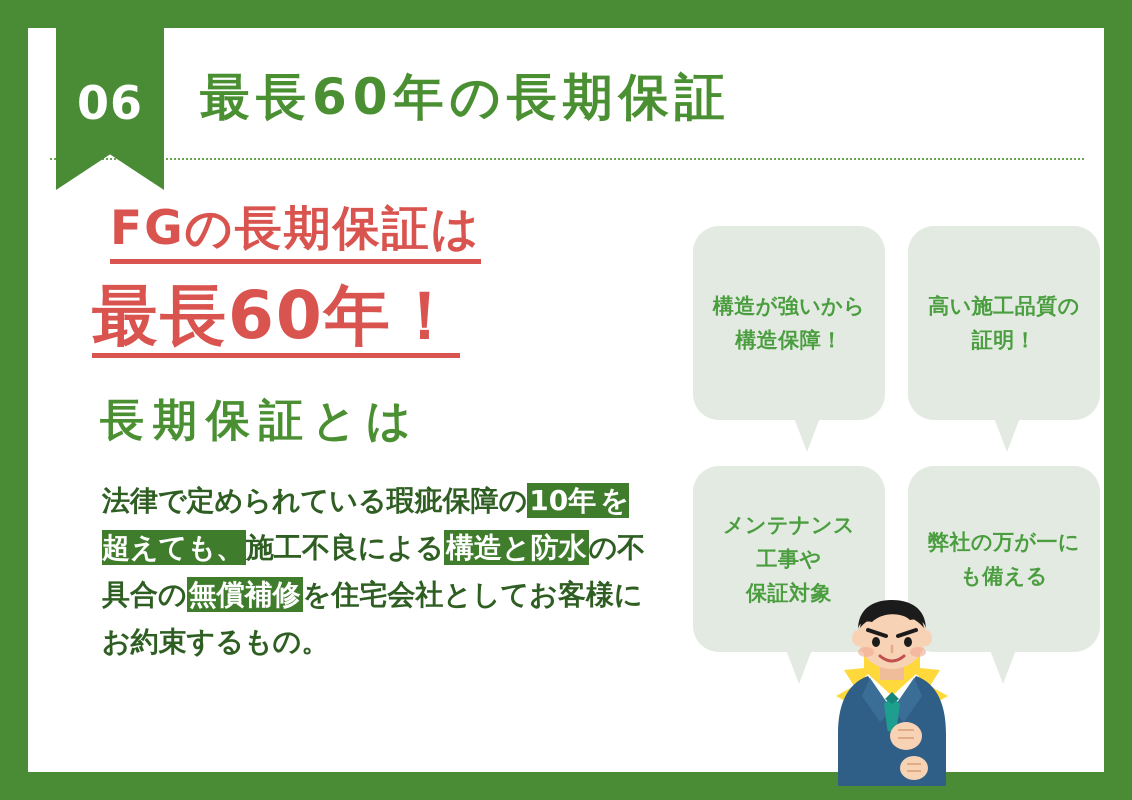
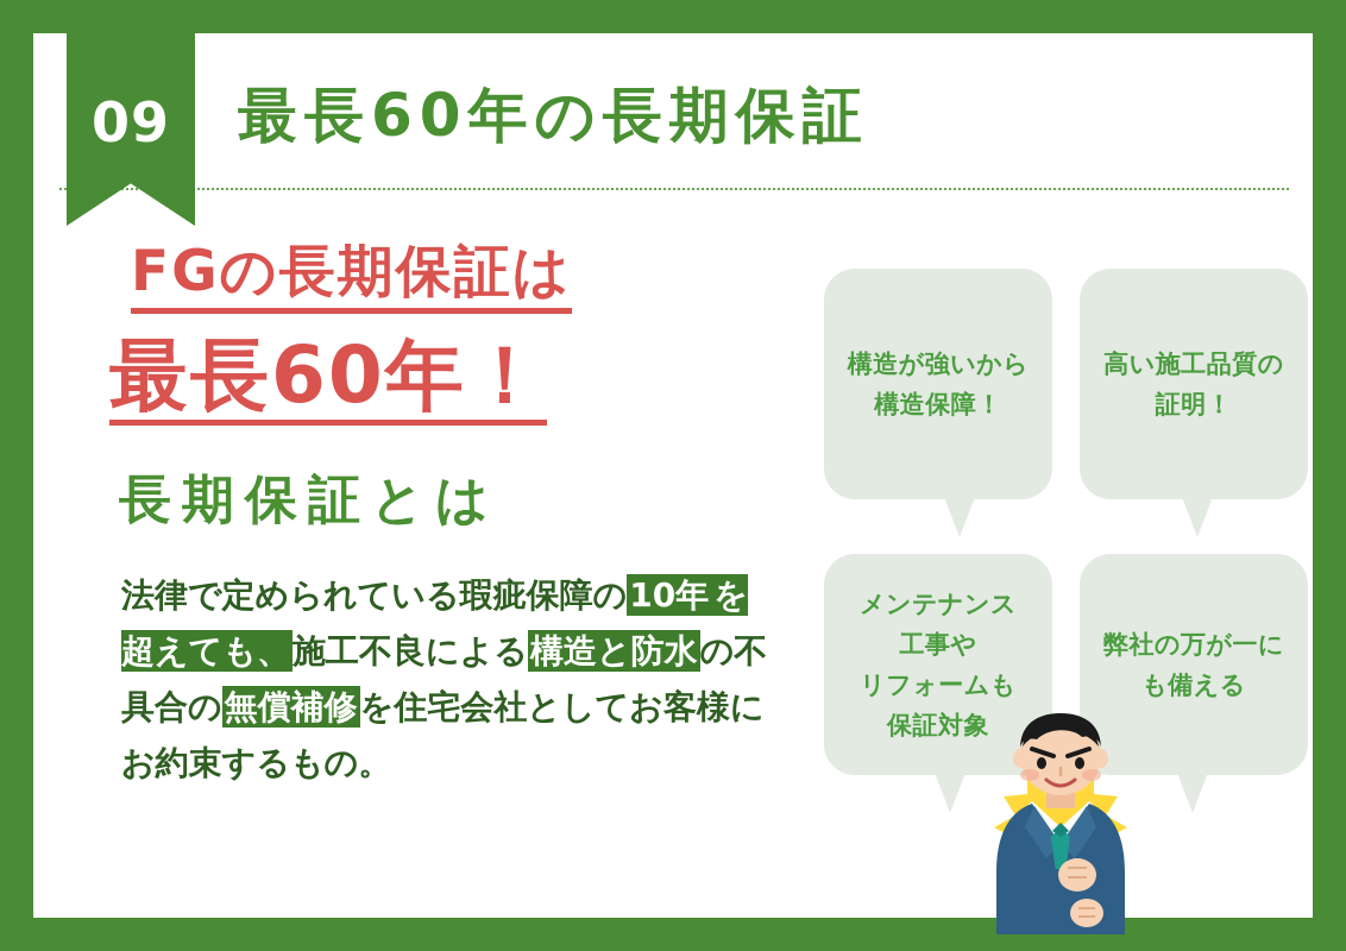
- 06
+ 09
  最長60年の長期保証
  FGの長期保証は
  最長60年！
  長期保証とは
  法律で定められている瑕疵保障の10年 を超えても、施工不良による構造と防水の不具合の無償補修を住宅会社としてお客様にお約束するもの。
  構造が強いから
  構造保障！
  高い施工品質の
  証明！
  メンテナンス
  工事や
+ リフォームも
  保証対象
  弊社の万が一に
  も備える
